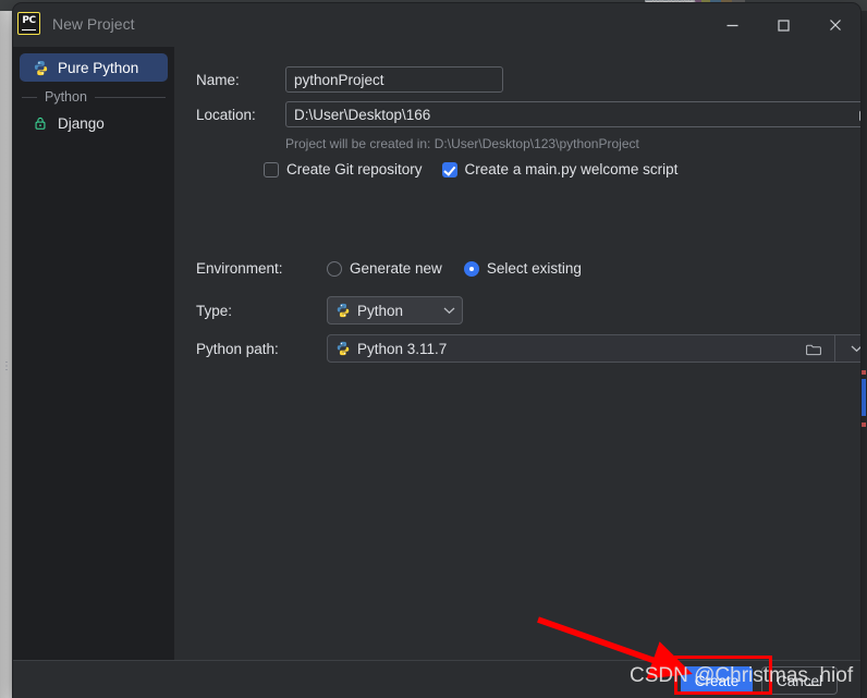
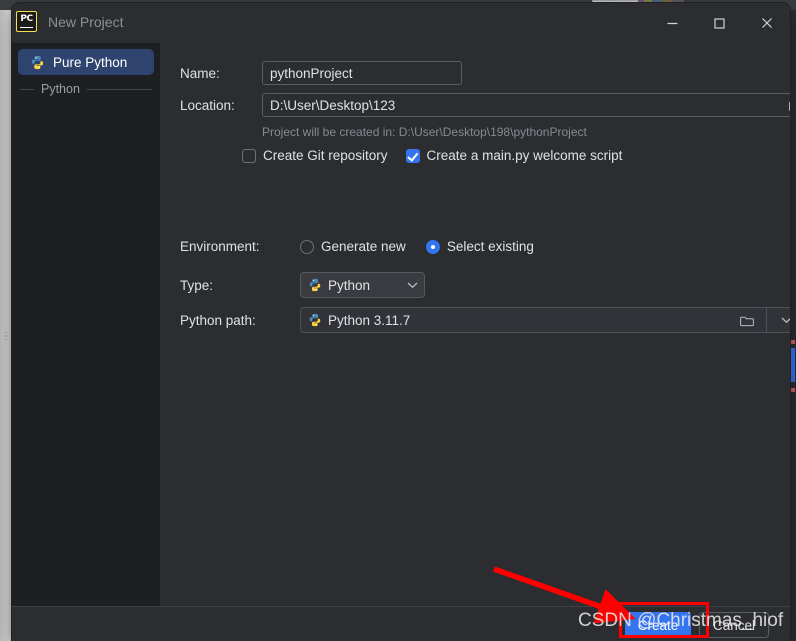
  Includes
  ⋮
  PC
  New Project
  Pure Python
  Python
- Django
  Name:
  pythonProject
  Location:
- D:\User\Desktop\166
+ D:\User\Desktop\123
- Project will be created in: D:\User\Desktop\123\pythonProject
+ Project will be created in: D:\User\Desktop\198\pythonProject
  Create Git repository
  Create a main.py welcome script
  Environment:
  Generate new
  Select existing
  Type:
  Python
  Python path:
  Python 3.11.7
  Create
  Cancel
  CSDN @Christmas_hiof
